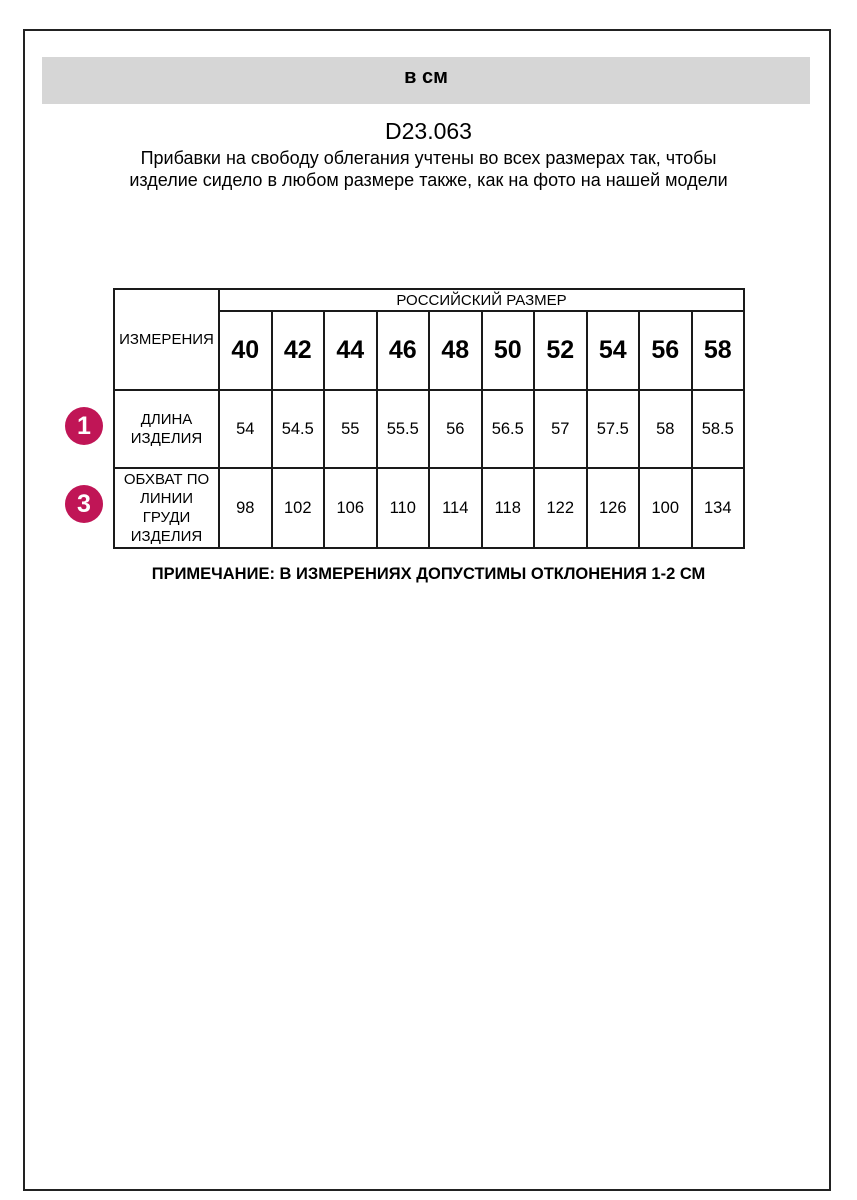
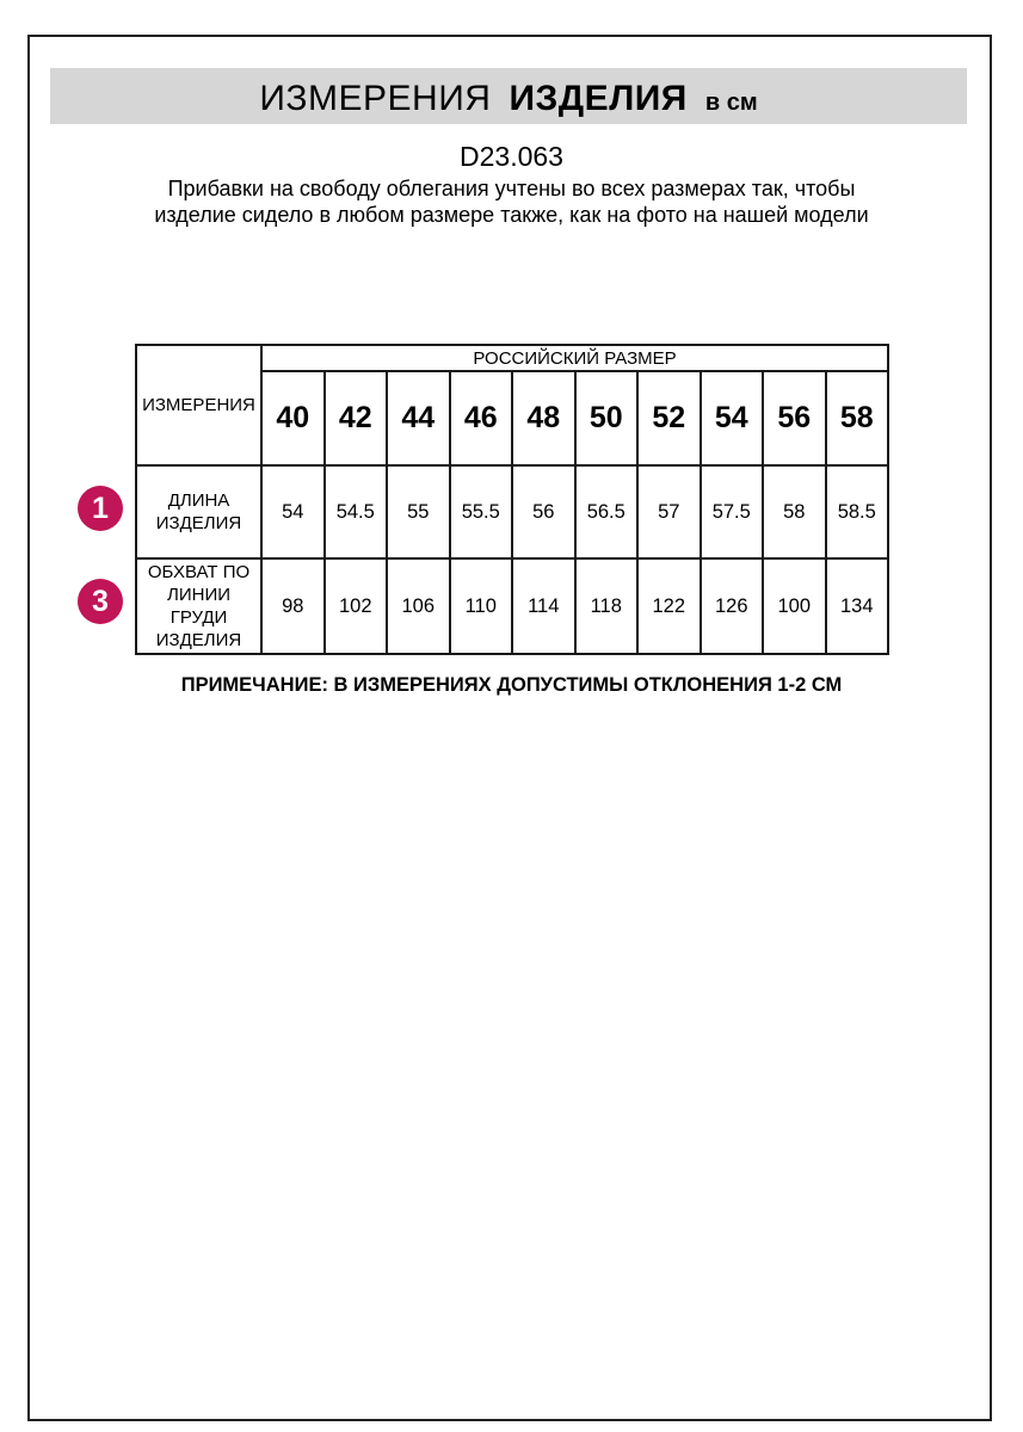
+ ИЗМЕРЕНИЯ
+ ИЗДЕЛИЯ
  в см
  D23.063
  Прибавки на свободу облегания учтены во всех размерах так, чтобы изделие сидело в любом размере также, как на фото на нашей модели
  ИЗМЕРЕНИЯ	РОССИЙСКИЙ РАЗМЕР
  40	42	44	46	48	50	52	54	56	58
  ДЛИНА ИЗДЕЛИЯ	54	54.5	55	55.5	56	56.5	57	57.5	58	58.5
  ОБХВАТ ПО ЛИНИИ ГРУДИ ИЗДЕЛИЯ	98	102	106	110	114	118	122	126	100	134
  1
  3
  ПРИМЕЧАНИЕ: В ИЗМЕРЕНИЯХ ДОПУСТИМЫ ОТКЛОНЕНИЯ 1-2 СМ
